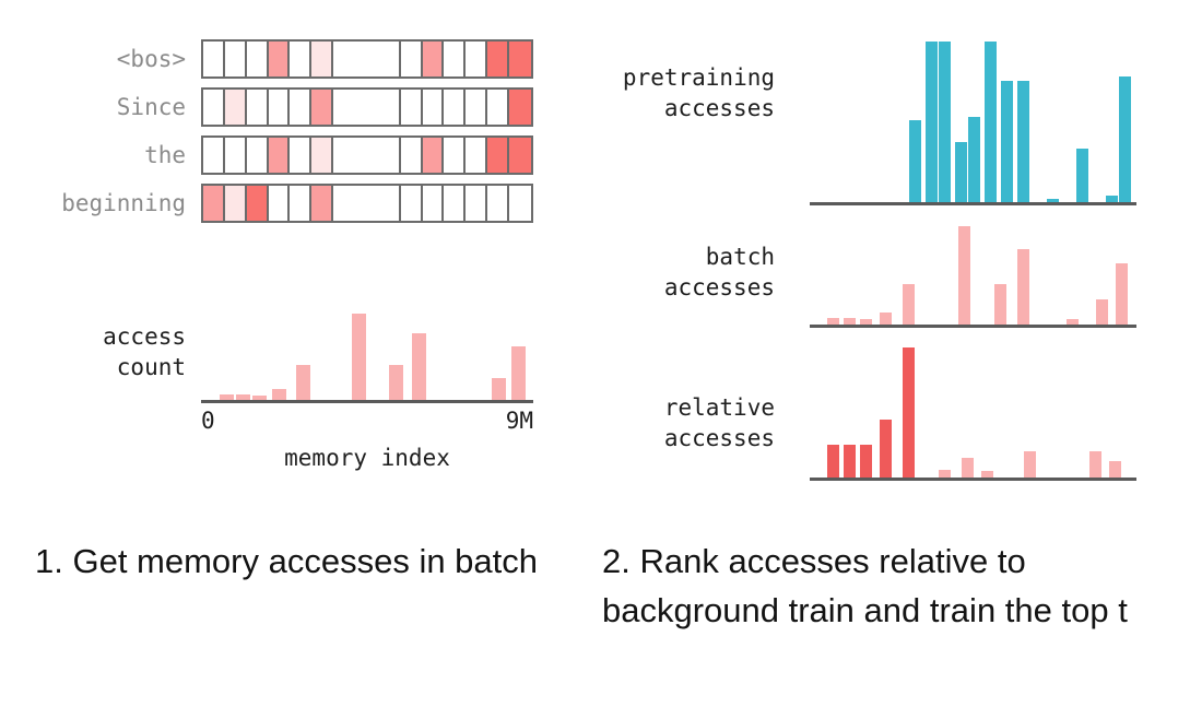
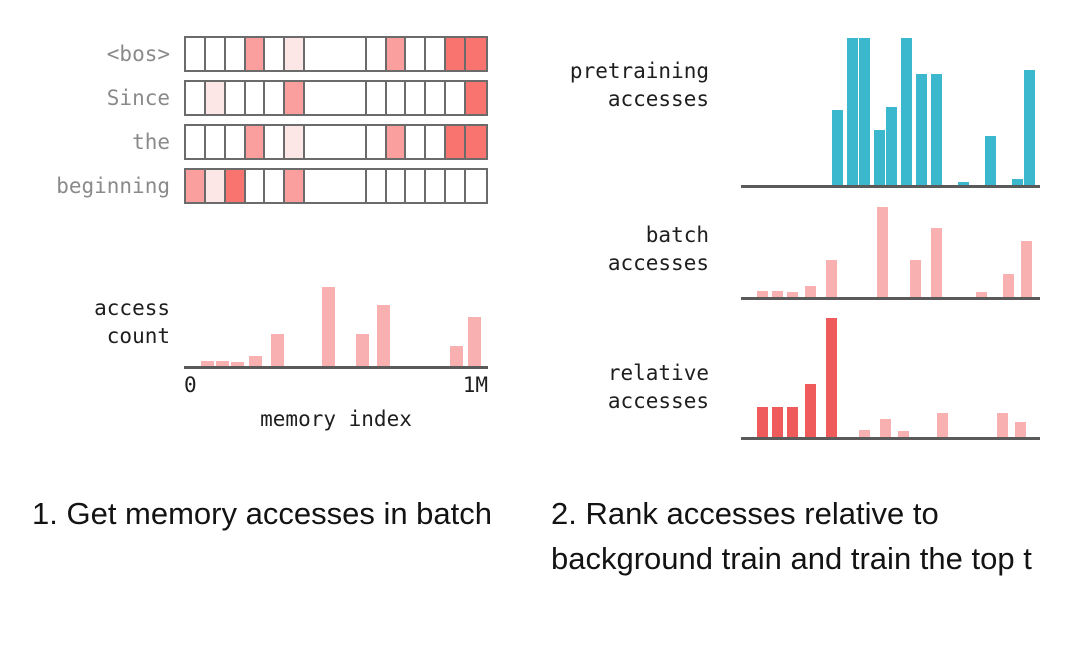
  <bos>
  Since
  the
  beginning
  access
  count
  0
- 9M
+ 1M
  memory index
  pretraining
  accesses
  batch
  accesses
  relative
  accesses
  1. Get memory accesses in batch
  2. Rank accesses relative to background train and train the top t
